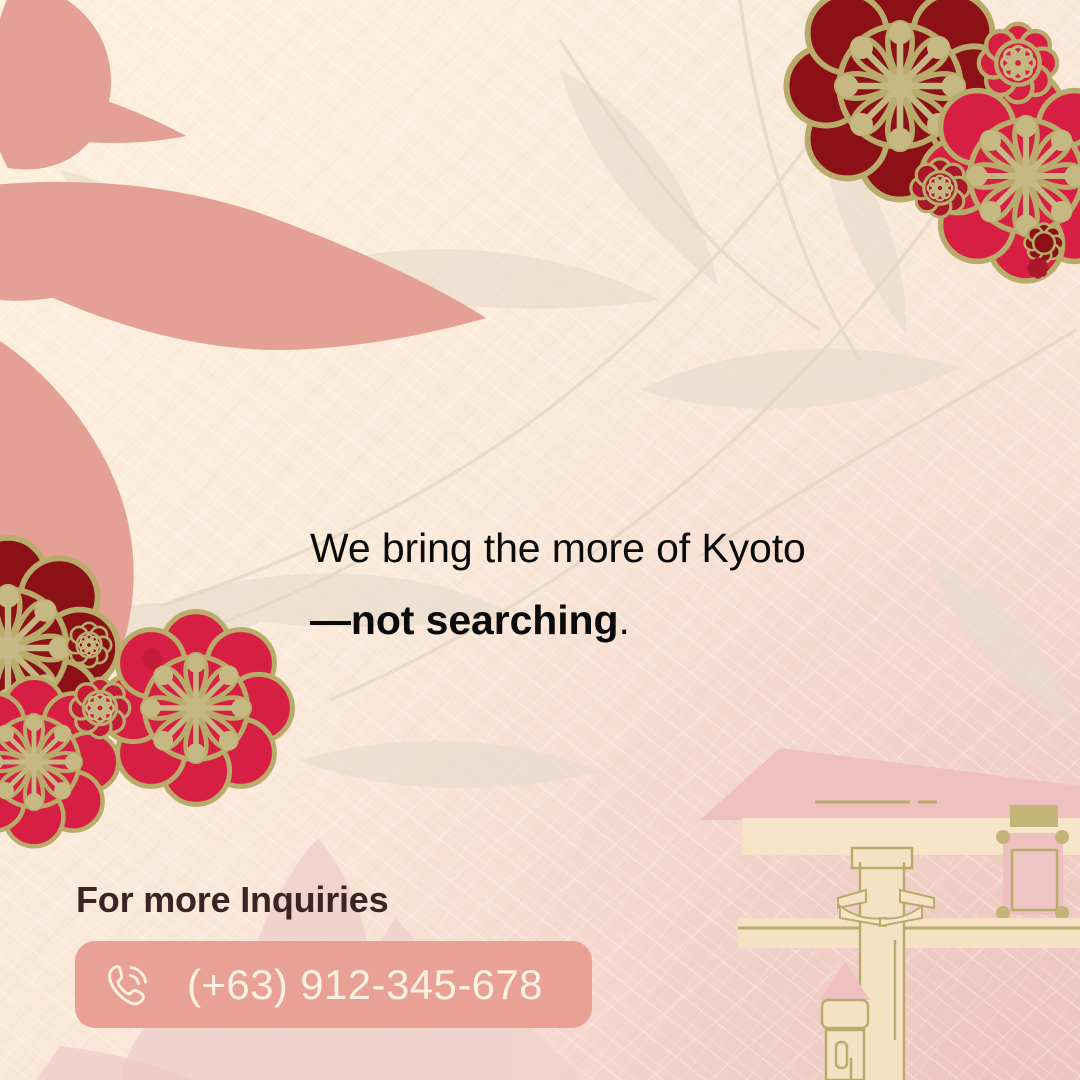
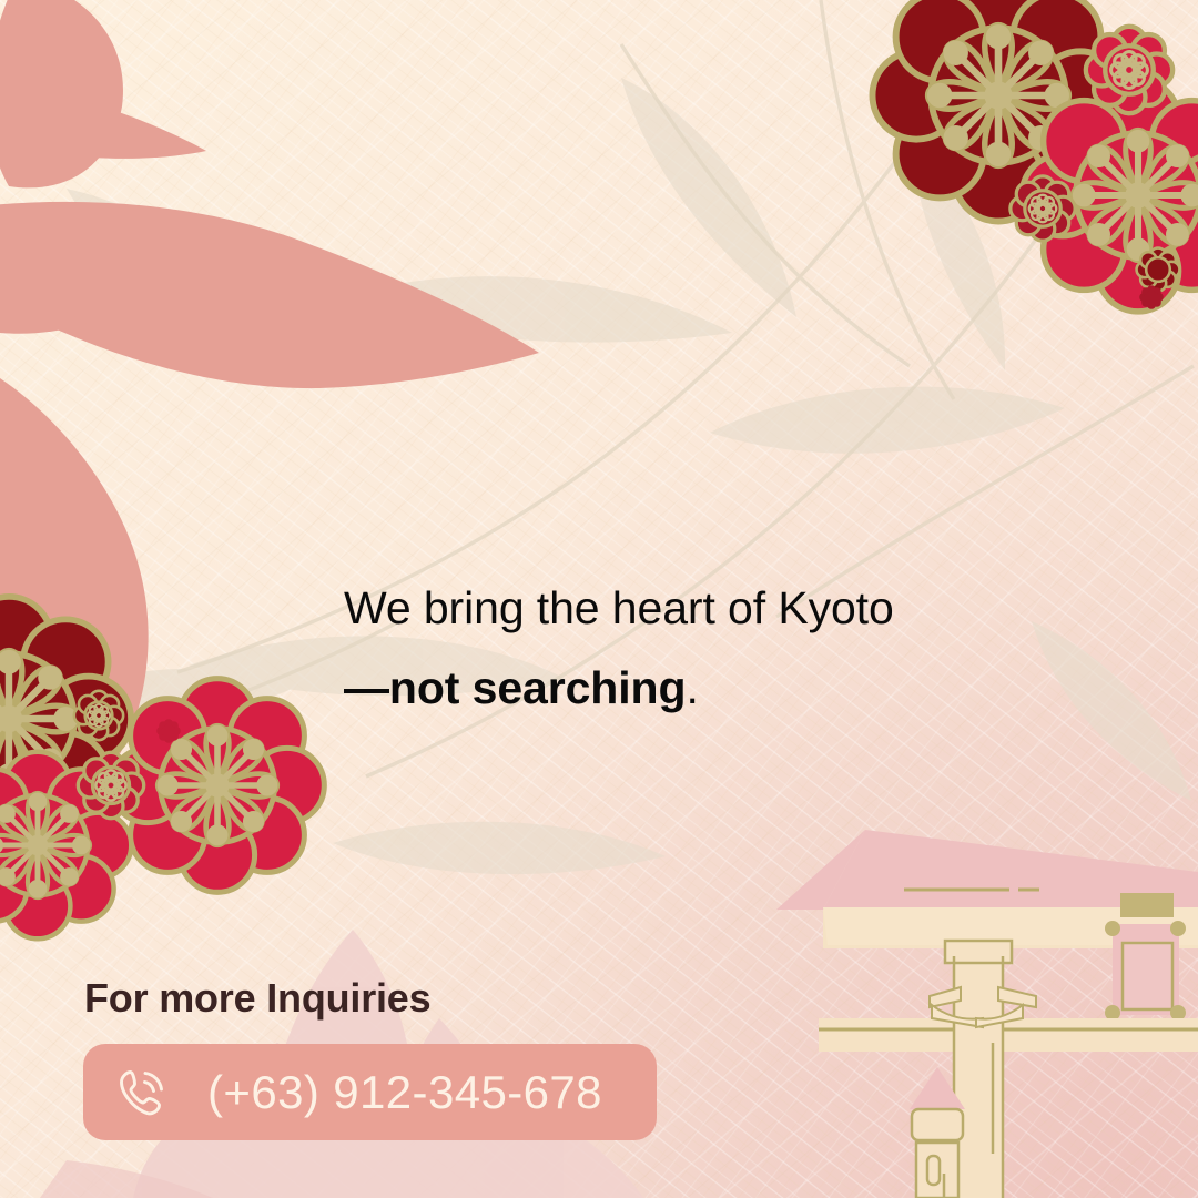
- We bring the more of Kyoto
+ We bring the heart of Kyoto
  —not searching.
  For more Inquiries
  (+63) 912-345-678
